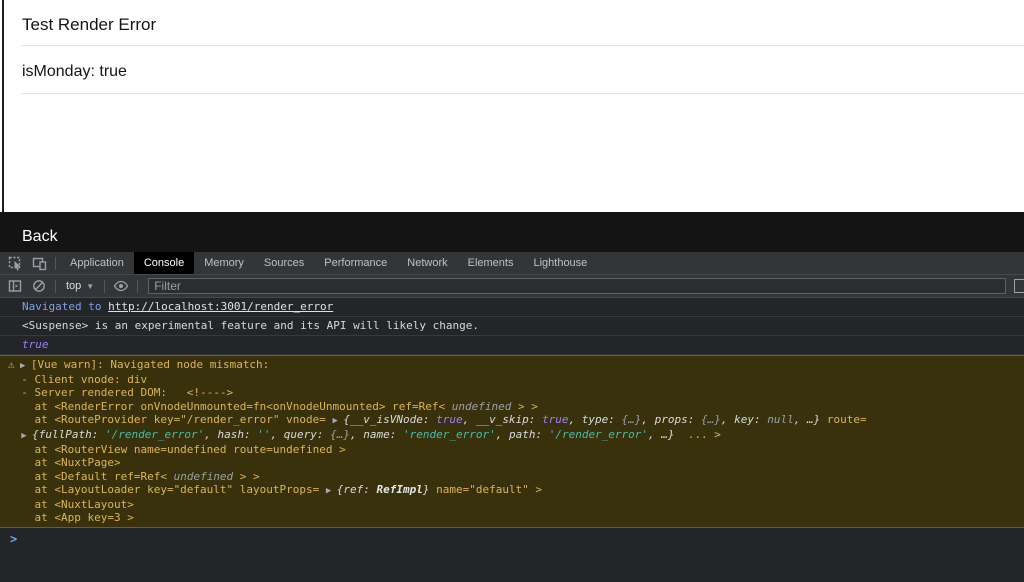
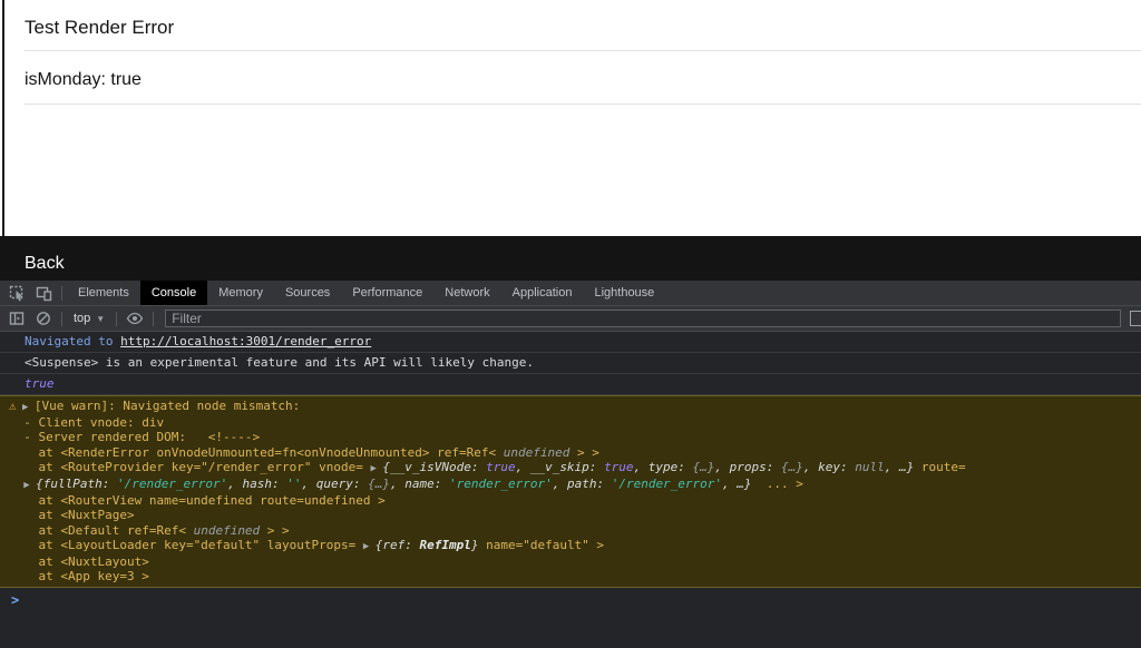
  Test Render Error
  isMonday: true
  Back
- Application
+ Elements
  Console
  Memory
  Sources
  Performance
  Network
- Elements
+ Application
  Lighthouse
  top
  ▼
  Filter
  Navigated to http://localhost:3001/render_error
  <Suspense> is an experimental feature and its API will likely change.
  true
  ⚠ ▶ [Vue warn]: Navigated node mismatch:
  - Client vnode: div
  - Server rendered DOM: <!---->
  at <RenderError onVnodeUnmounted=fn<onVnodeUnmounted> ref=Ref< undefined > >
  at <RouteProvider key="/render_error" vnode= ▶ {__v_isVNode: true, __v_skip: true, type: {…}, props: {…}, key: null, …} route=
  ▶ {fullPath: '/render_error', hash: '', query: {…}, name: 'render_error', path: '/render_error', …} ... >
  at <RouterView name=undefined route=undefined >
  at <NuxtPage>
  at <Default ref=Ref< undefined > >
  at <LayoutLoader key="default" layoutProps= ▶ {ref: RefImpl} name="default" >
  at <NuxtLayout>
  at <App key=3 >
  >
